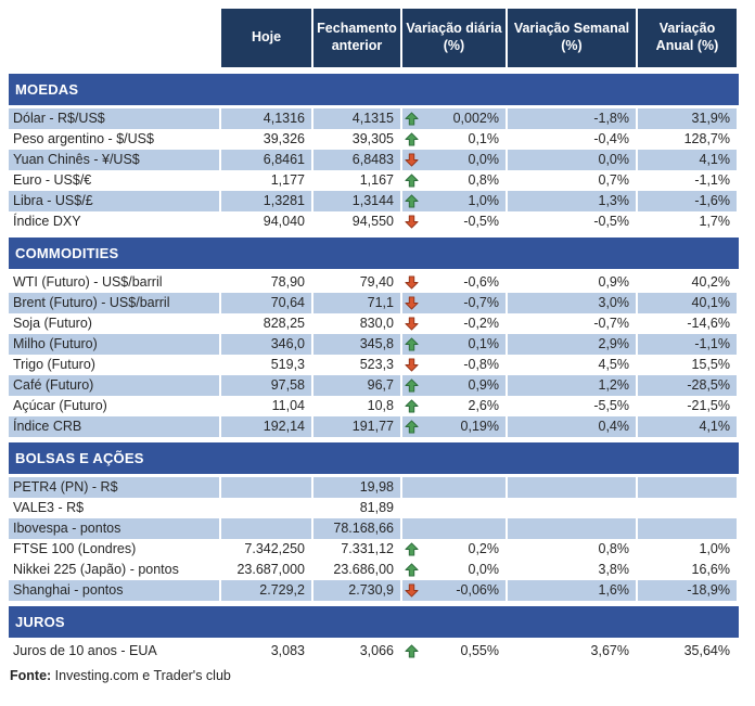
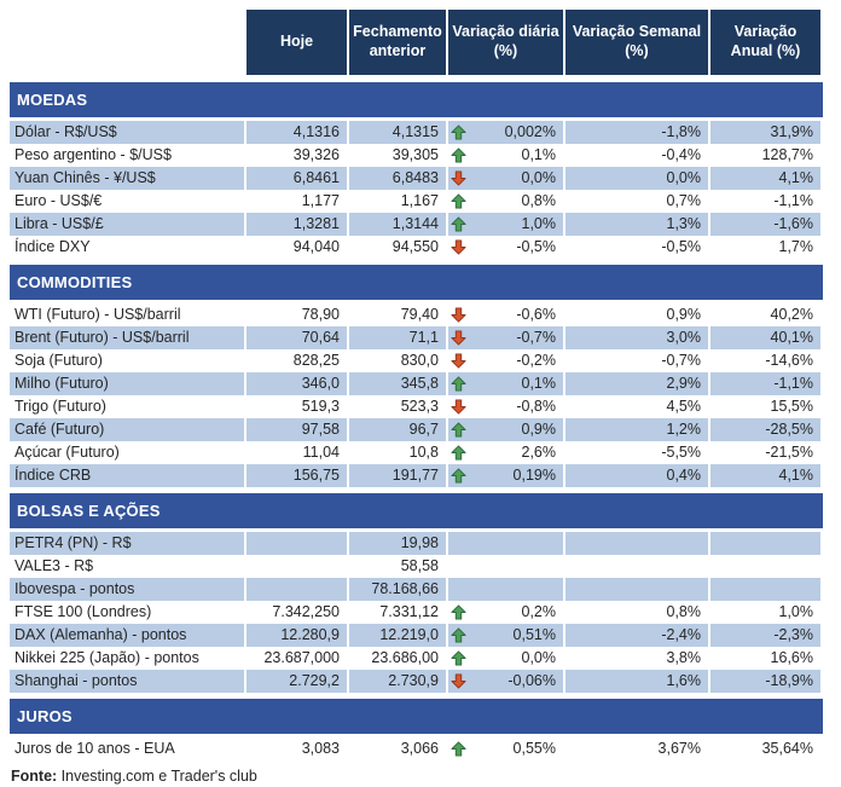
  Hoje
  Fechamento anterior
  Variação diária (%)
  Variação Semanal (%)
  Variação Anual (%)
  MOEDAS
  Dólar - R$/US$
  4,1316
  4,1315
  0,002%
  -1,8%
  31,9%
  Peso argentino - $/US$
  39,326
  39,305
  0,1%
  -0,4%
  128,7%
  Yuan Chinês - ¥/US$
  6,8461
  6,8483
  0,0%
  0,0%
  4,1%
  Euro - US$/€
  1,177
  1,167
  0,8%
  0,7%
  -1,1%
  Libra - US$/£
  1,3281
  1,3144
  1,0%
  1,3%
  -1,6%
  Índice DXY
  94,040
  94,550
  -0,5%
  -0,5%
  1,7%
  COMMODITIES
  WTI (Futuro) - US$/barril
  78,90
  79,40
  -0,6%
  0,9%
  40,2%
  Brent (Futuro) - US$/barril
  70,64
  71,1
  -0,7%
  3,0%
  40,1%
  Soja (Futuro)
  828,25
  830,0
  -0,2%
  -0,7%
  -14,6%
  Milho (Futuro)
  346,0
  345,8
  0,1%
  2,9%
  -1,1%
  Trigo (Futuro)
  519,3
  523,3
  -0,8%
  4,5%
  15,5%
  Café (Futuro)
  97,58
  96,7
  0,9%
  1,2%
  -28,5%
  Açúcar (Futuro)
  11,04
  10,8
  2,6%
  -5,5%
  -21,5%
  Índice CRB
- 192,14
+ 156,75
  191,77
  0,19%
  0,4%
  4,1%
  BOLSAS E AÇÕES
  PETR4 (PN) - R$
  19,98
  VALE3 - R$
- 81,89
+ 58,58
  Ibovespa - pontos
  78.168,66
  FTSE 100 (Londres)
  7.342,250
  7.331,12
  0,2%
  0,8%
  1,0%
+ DAX (Alemanha) - pontos
+ 12.280,9
+ 12.219,0
+ 0,51%
+ -2,4%
+ -2,3%
  Nikkei 225 (Japão) - pontos
  23.687,000
  23.686,00
  0,0%
  3,8%
  16,6%
  Shanghai - pontos
  2.729,2
  2.730,9
  -0,06%
  1,6%
  -18,9%
  JUROS
  Juros de 10 anos - EUA
  3,083
  3,066
  0,55%
  3,67%
  35,64%
  Fonte: Investing.com e Trader's club
